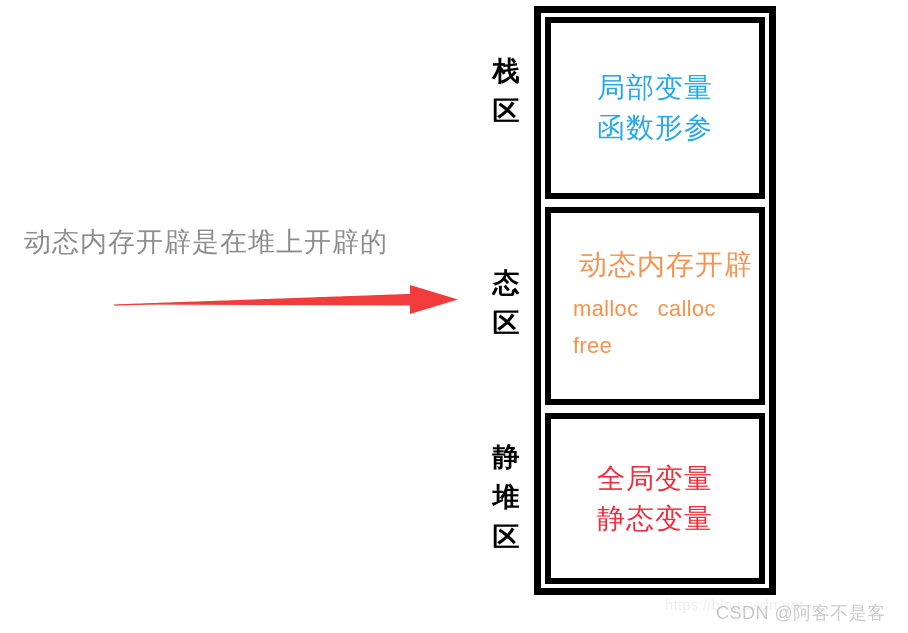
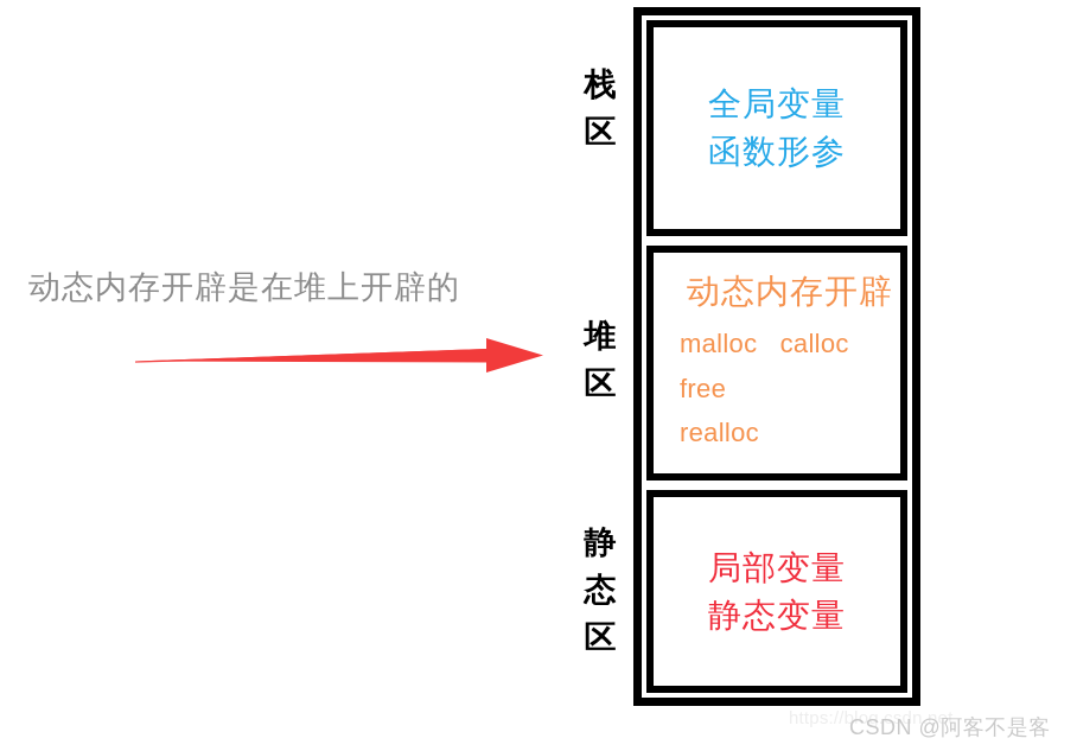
  动态内存开辟是在堆上开辟的
  栈
  区
- 态
+ 堆
  区
  静
- 堆
+ 态
  区
- 局部变量
+ 全局变量
  函数形参
  动态内存开辟
  malloc calloc
  free
+ realloc
- 全局变量
+ 局部变量
  静态变量
  https://blog.csdn.net
  CSDN @阿客不是客
